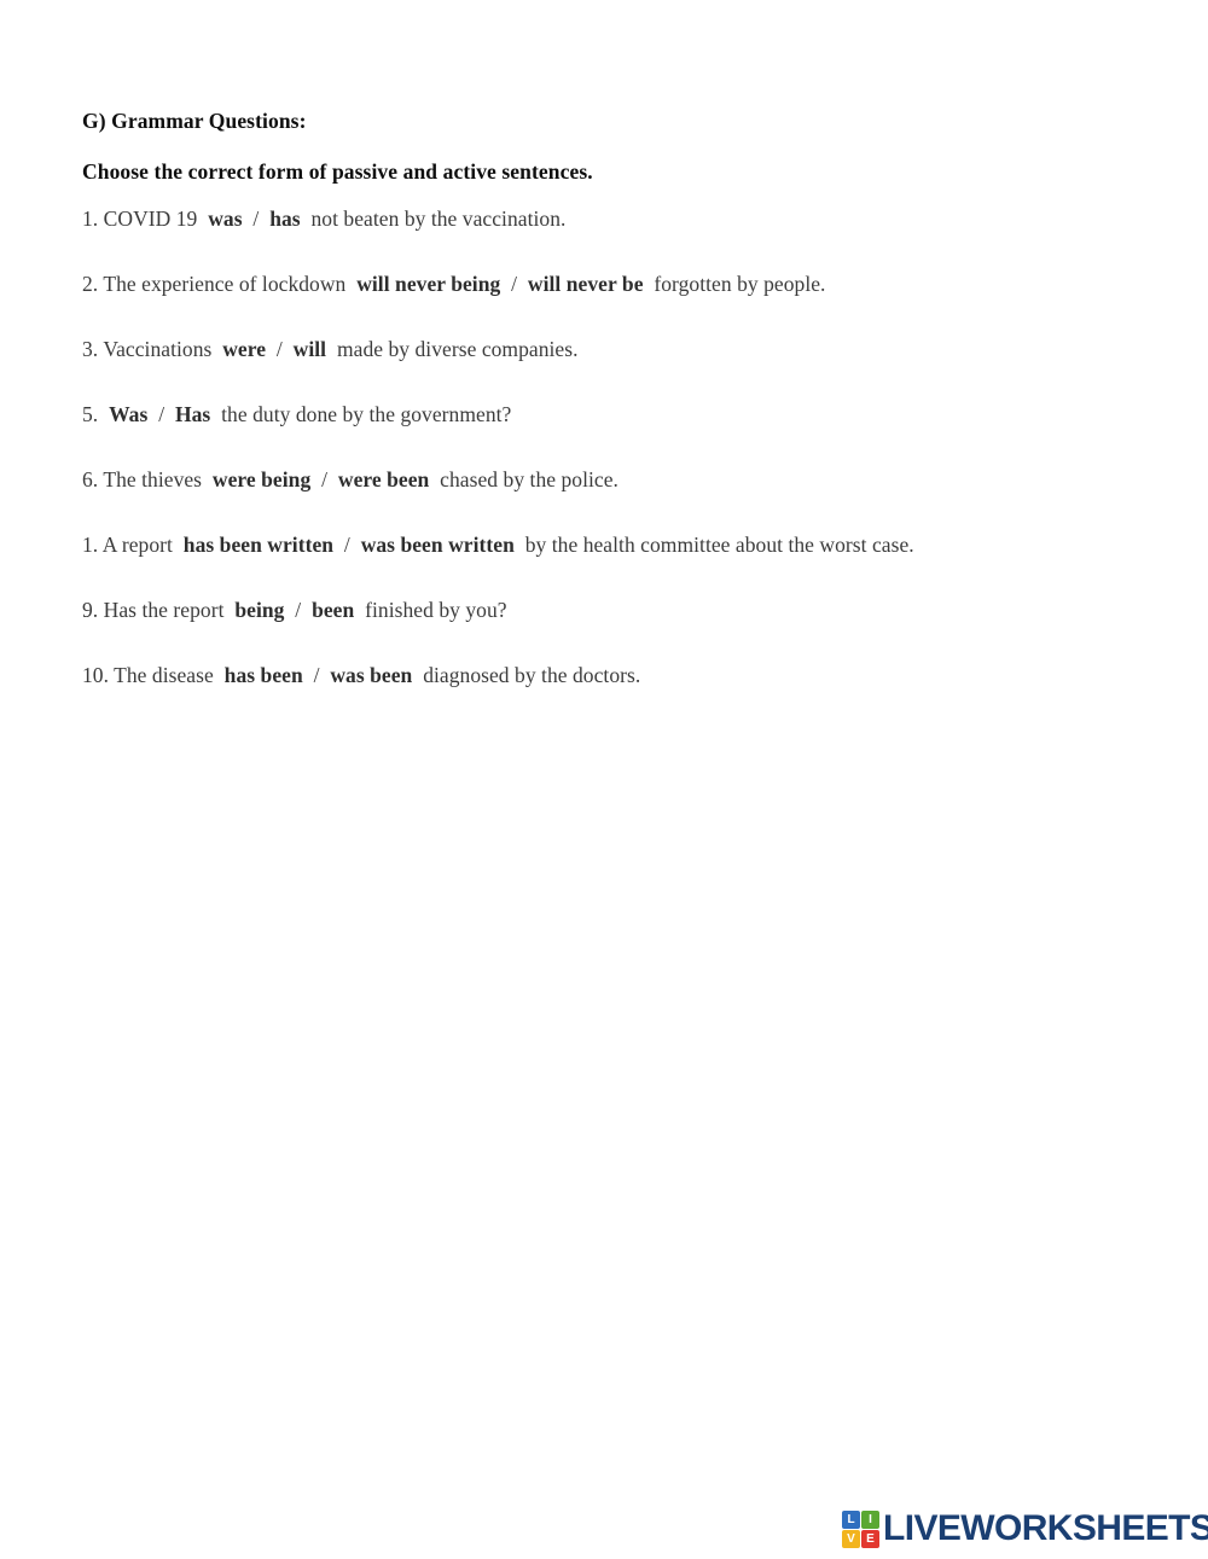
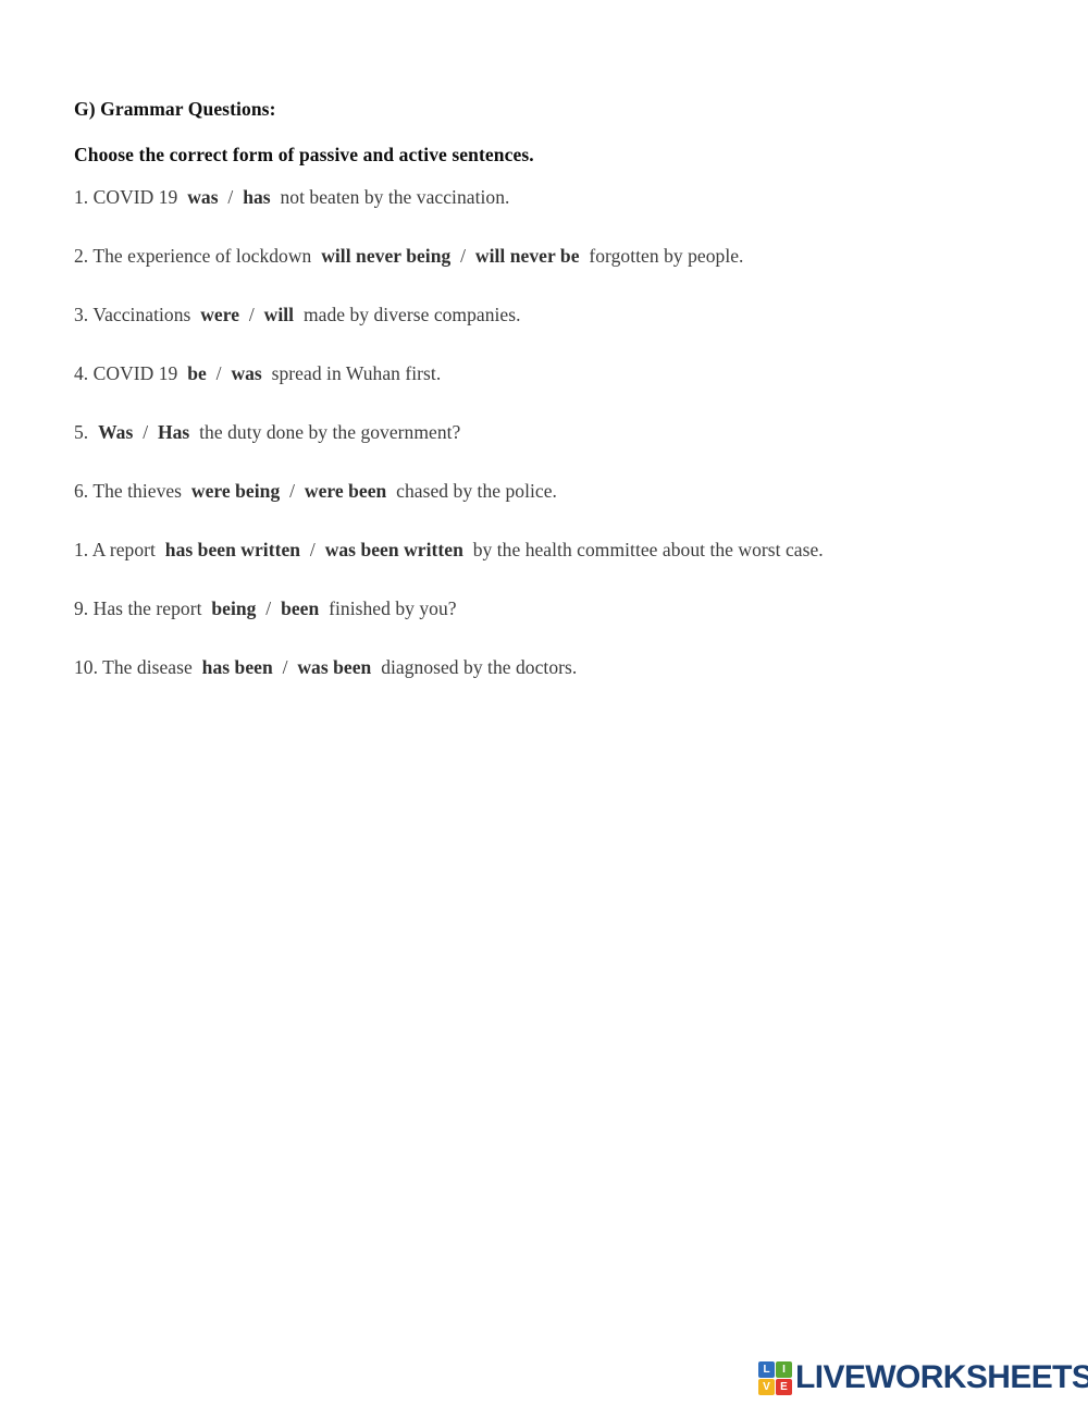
  G) Grammar Questions:
  Choose the correct form of passive and active sentences.
  1. COVID 19 was / has not beaten by the vaccination.
  2. The experience of lockdown will never being / will never be forgotten by people.
  3. Vaccinations were / will made by diverse companies.
+ 4. COVID 19 be / was spread in Wuhan first.
  5. Was / Has the duty done by the government?
  6. The thieves were being / were been chased by the police.
  1. A report has been written / was been written by the health committee about the worst case.
  9. Has the report being / been finished by you?
  10. The disease has been / was been diagnosed by the doctors.
  L
  I
  V
  E
  LIVEWORKSHEETS
